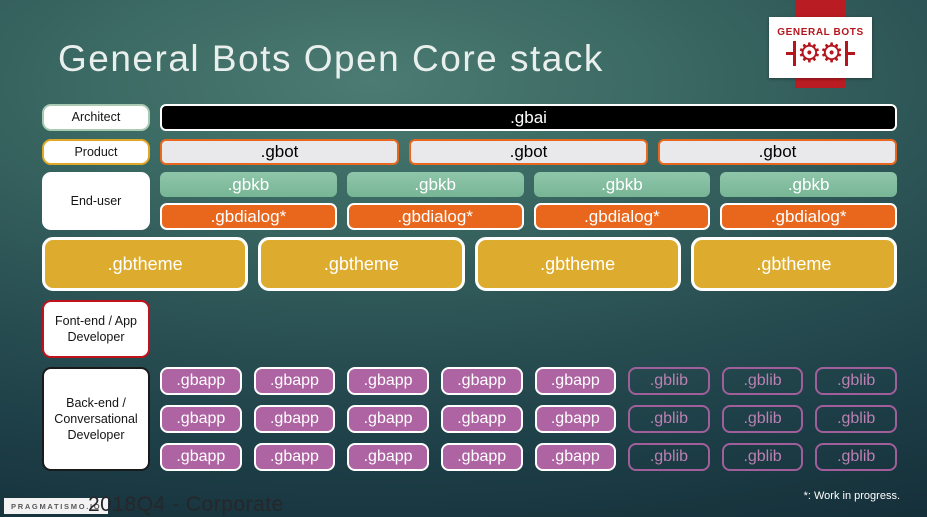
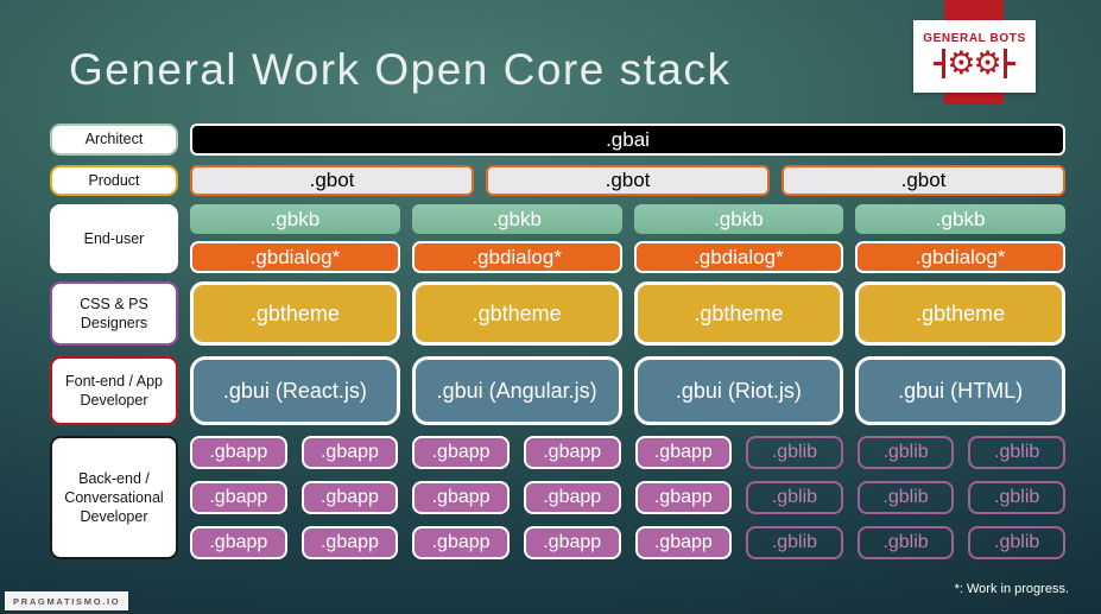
- General Bots Open Core stack
+ General Work Open Core stack
  GENERAL BOTS
  ⚙
  ⚙
  Architect
  .gbai
  Product
  .gbot
  .gbot
  .gbot
  End-user
  .gbkb
  .gbkb
  .gbkb
  .gbkb
  .gbdialog*
  .gbdialog*
  .gbdialog*
  .gbdialog*
+ CSS & PS Designers
  .gbtheme
  .gbtheme
  .gbtheme
  .gbtheme
  Font-end / App Developer
+ .gbui (React.js)
+ .gbui (Angular.js)
+ .gbui (Riot.js)
+ .gbui (HTML)
  Back-end / Conversational Developer
  .gbapp
  .gbapp
  .gbapp
  .gbapp
  .gbapp
  .gblib
  .gblib
  .gblib
  .gbapp
  .gbapp
  .gbapp
  .gbapp
  .gbapp
  .gblib
  .gblib
  .gblib
  .gbapp
  .gbapp
  .gbapp
  .gbapp
  .gbapp
  .gblib
  .gblib
  .gblib
  PRAGMATISMO.IO
- 2018Q4 - Corporate
  *: Work in progress.
